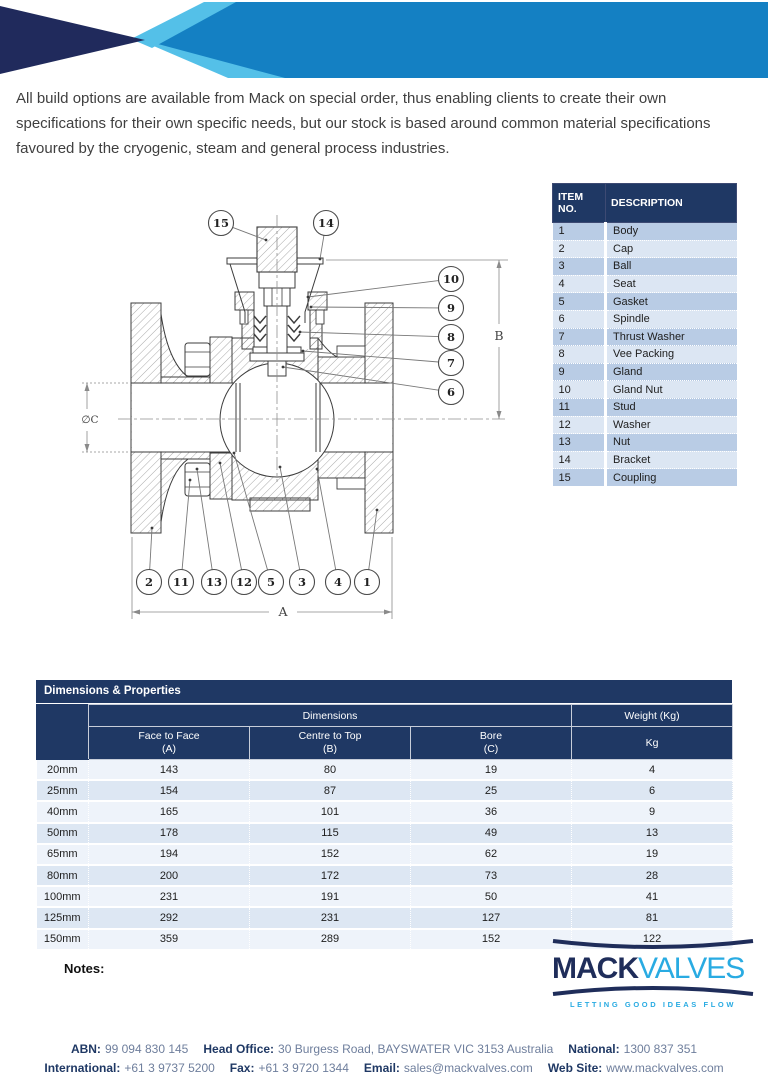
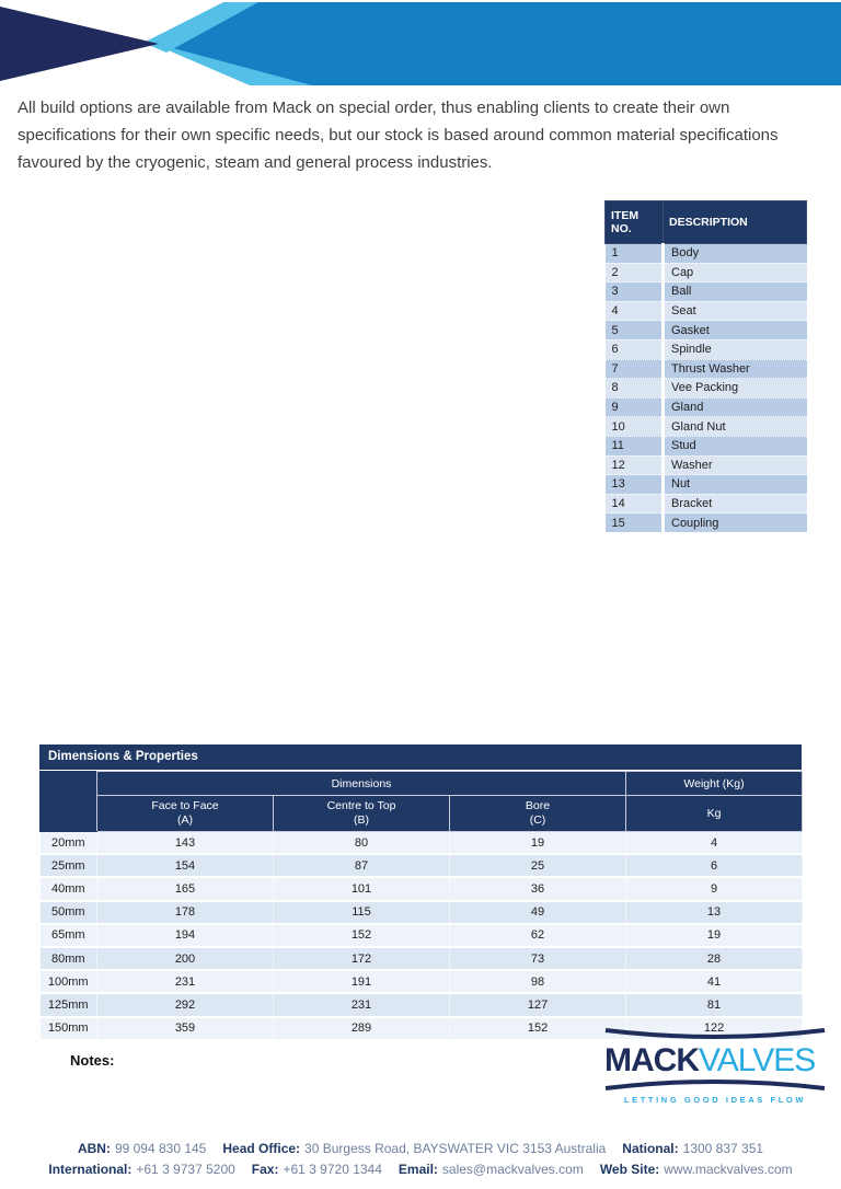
  All build options are available from Mack on special order, thus enabling clients to create their own specifications for their own specific needs, but our stock is based around common material specifications favoured by the cryogenic, steam and general process industries.
- B
- A
- ∅C
- 15
- 14
- 10
- 9
- 8
- 7
- 6
- 2
- 11
- 13
- 12
- 5
- 3
- 4
- 1
  ITEM NO.	DESCRIPTION
  1	Body
  2	Cap
  3	Ball
  4	Seat
  5	Gasket
  6	Spindle
  7	Thrust Washer
  8	Vee Packing
  9	Gland
  10	Gland Nut
  11	Stud
  12	Washer
  13	Nut
  14	Bracket
  15	Coupling
  Dimensions & Properties
  	Dimensions	Weight (Kg)
  Face to Face(A)	Centre to Top(B)	Bore(C)	Kg
  20mm	143	80	19	4
  25mm	154	87	25	6
  40mm	165	101	36	9
  50mm	178	115	49	13
  65mm	194	152	62	19
  80mm	200	172	73	28
- 100mm	231	191	50	41
+ 100mm	231	191	98	41
  125mm	292	231	127	81
  150mm	359	289	152	122
  Notes:
  MACKVALVES
  LETTING GOOD IDEAS FLOW
  ABN: 99 094 830 145
  Head Office: 30 Burgess Road, BAYSWATER VIC 3153 Australia
  National: 1300 837 351
  International: +61 3 9737 5200
  Fax: +61 3 9720 1344
  Email: sales@mackvalves.com
  Web Site: www.mackvalves.com
